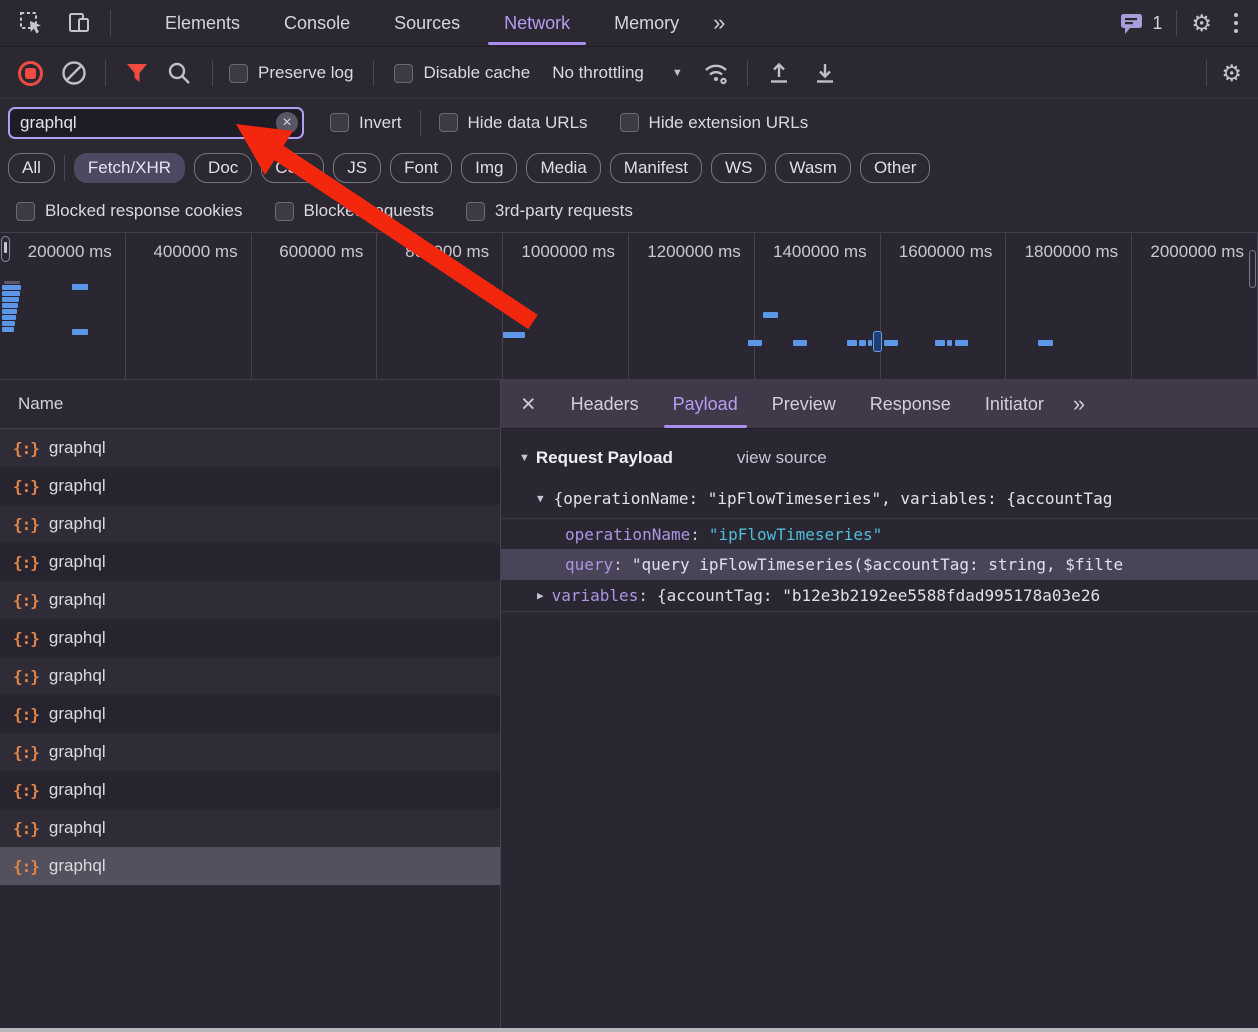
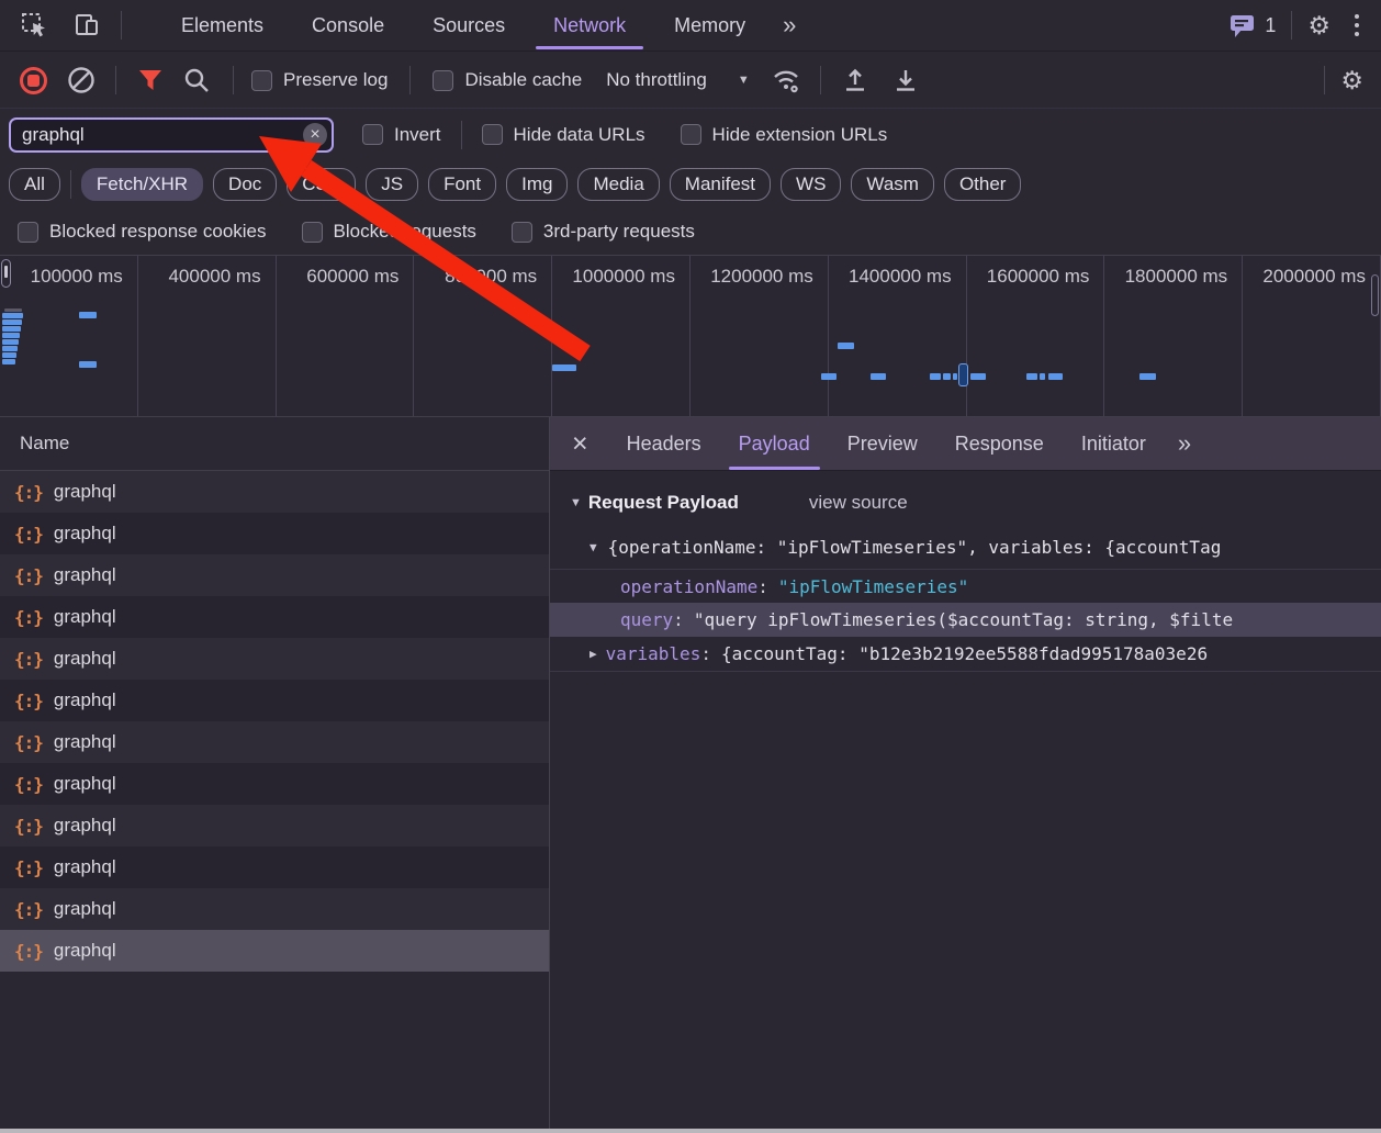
  Elements
  Console
  Sources
  Network
  Memory
  »
  1
  ⚙
  Preserve log
  Disable cache
  No throttling
  ▼
  ⚙
  graphql
  ×
  Invert
  Hide data URLs
  Hide extension URLs
  All
  Fetch/XHR
  Doc
  JS
  Font
  Img
  Media
  Manifest
  WS
  Wasm
  Other
  Blocked response cookies
  Blockequests
  3rd-party requests
- 200000 ms
+ 100000 ms
  400000 ms
  600000 ms
  1000000 ms
  1200000 ms
  1400000 ms
  1600000 ms
  1800000 ms
  2000000 ms
  Name
  {:}
  graphql
  {:}
  graphql
  {:}
  graphql
  {:}
  graphql
  {:}
  graphql
  {:}
  graphql
  {:}
  graphql
  {:}
  graphql
  {:}
  graphql
  {:}
  graphql
  {:}
  graphql
  {:}
  graphql
  ×
  Headers
  Payload
  Preview
  Response
  Initiator
  »
  ▼
  Request Payload
  view source
  ▼
  {operationName: "ipFlowTimeseries", variables: {accountTag
  operationName
  :
  "ipFlowTimeseries"
  query
  :
  "query ipFlowTimeseries($accountTag: string, $filte
  ▶
  variables
  :
  {accountTag: "b12e3b2192ee5588fdad995178a03e26
